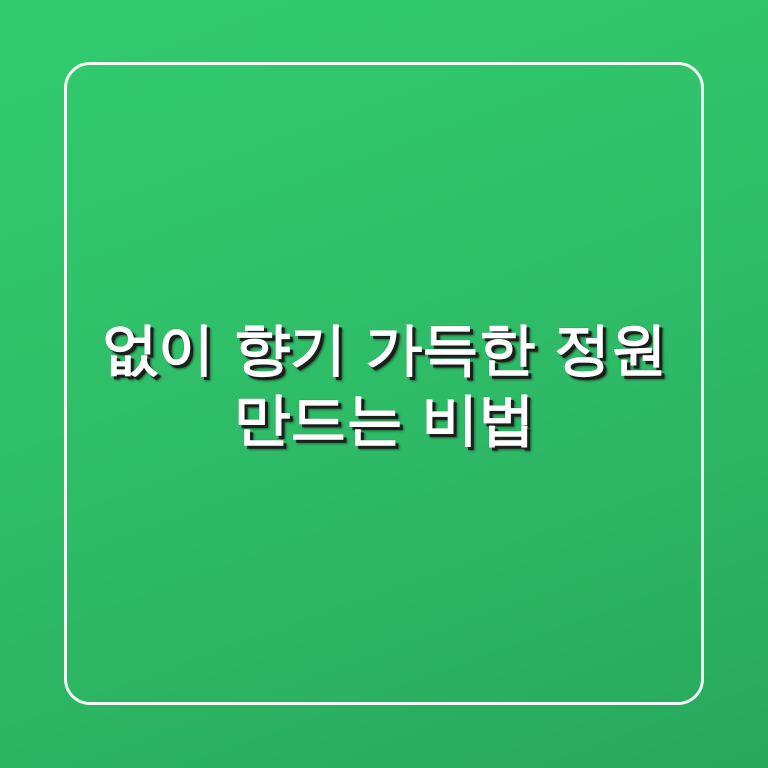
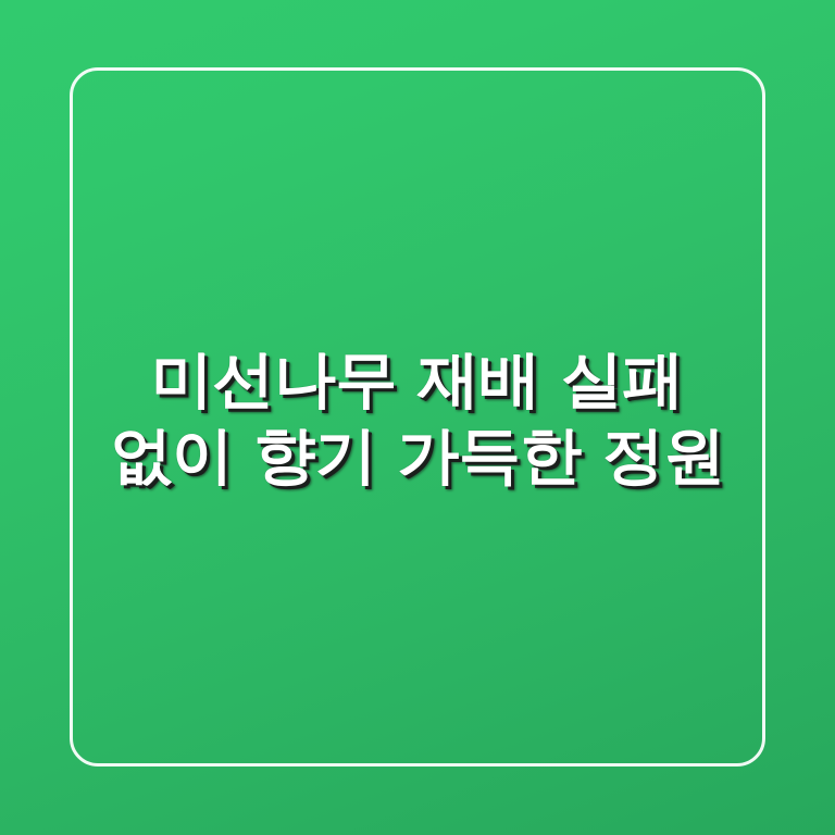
+ 미선나무 재배 실패
  없이 향기 가득한 정원
- 만드는 비법
